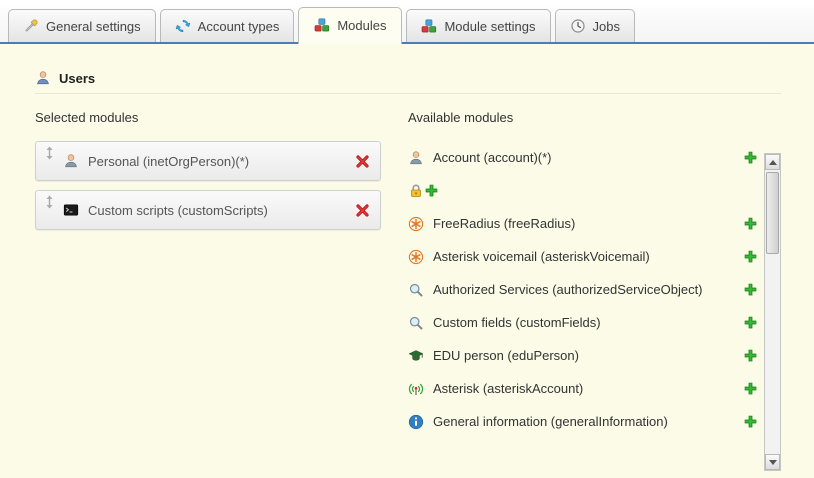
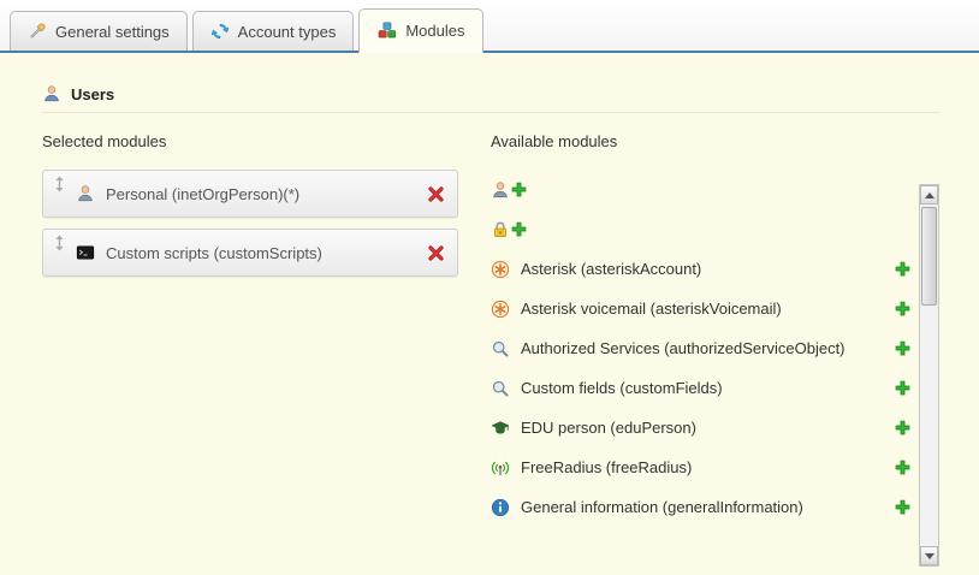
  General settings
  Account types
  Modules
- Module settings
- Jobs
  Users
  Selected modules
  Personal (inetOrgPerson)(*)
  Custom scripts (customScripts)
  Available modules
- Account (account)(*)
- FreeRadius (freeRadius)
+ Asterisk (asteriskAccount)
  Asterisk voicemail (asteriskVoicemail)
  Authorized Services (authorizedServiceObject)
  Custom fields (customFields)
  EDU person (eduPerson)
- Asterisk (asteriskAccount)
+ FreeRadius (freeRadius)
  General information (generalInformation)
